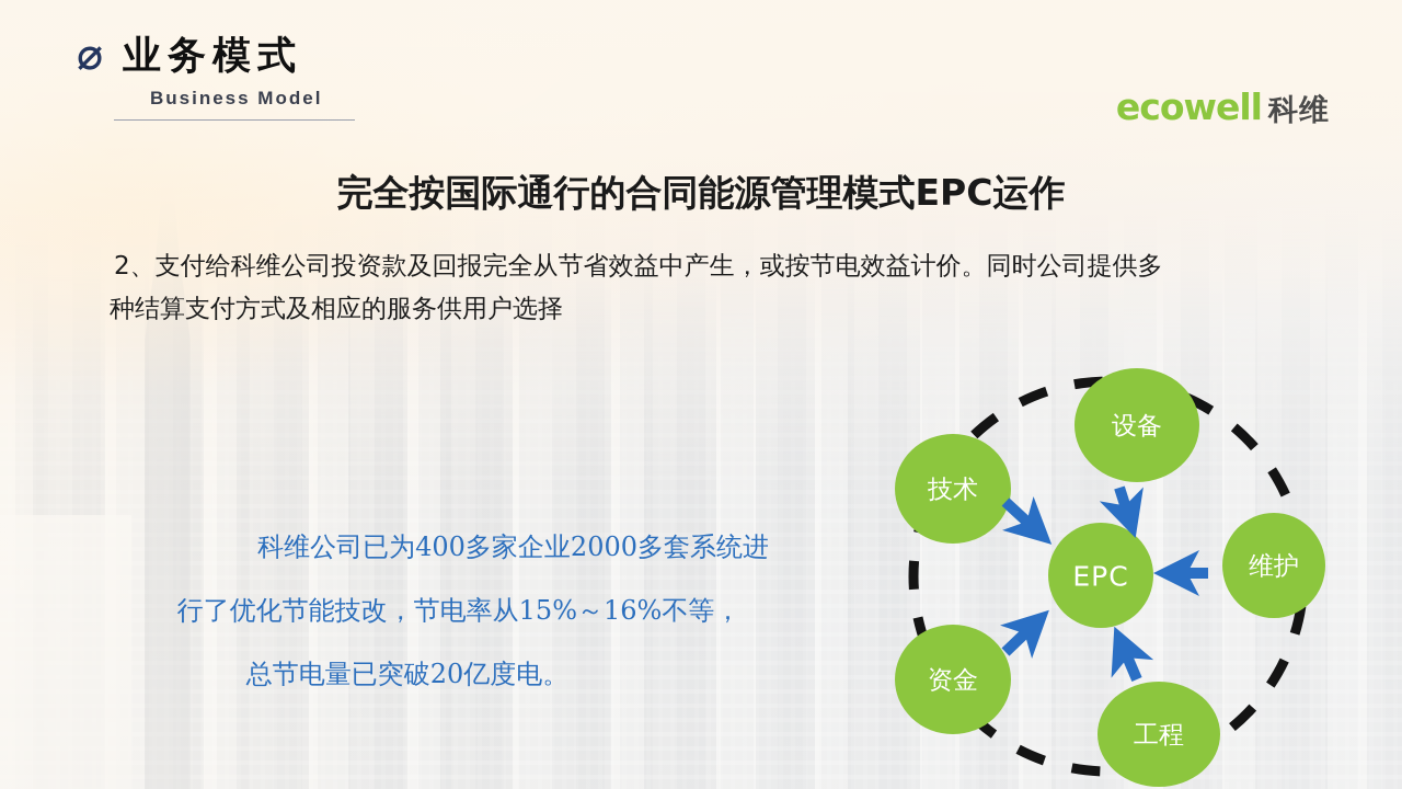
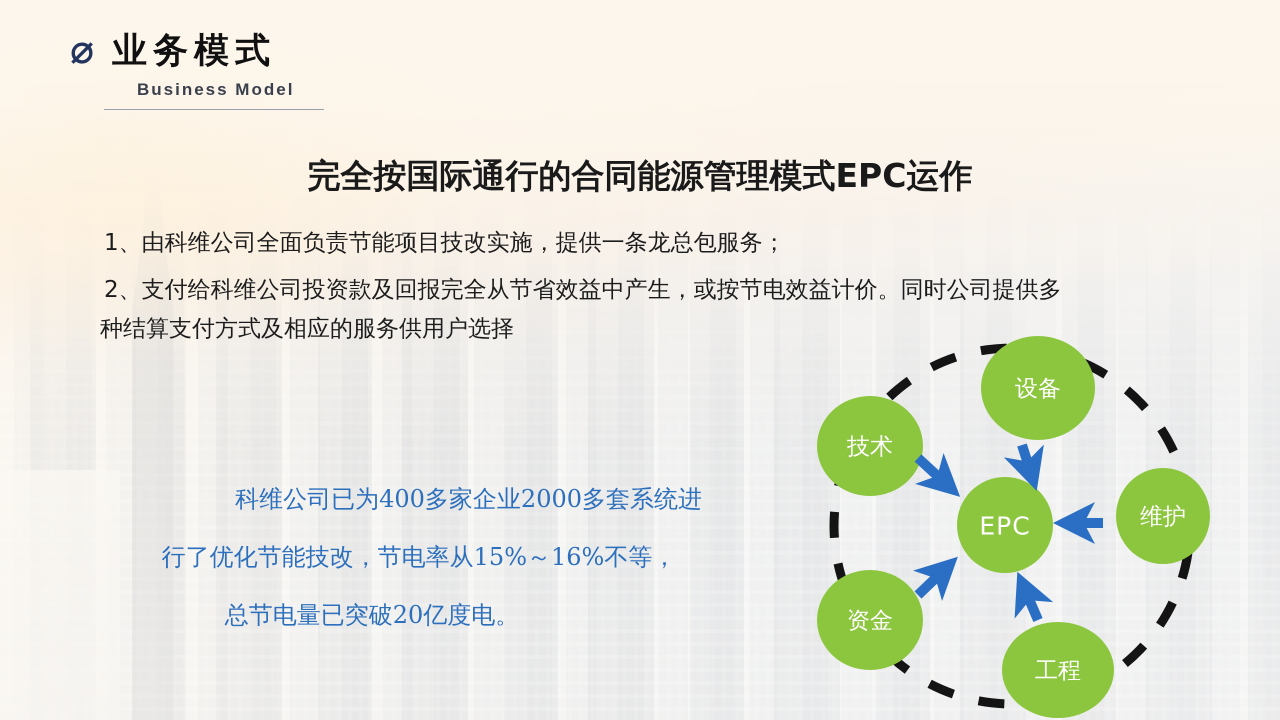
  ⌀
  业务模式
  Business Model
- ecowell
- 科维
  完全按国际通行的合同能源管理模式EPC运作
+ 1、由科维公司全面负责节能项目技改实施，提供一条龙总包服务；
  2、支付给科维公司投资款及回报完全从节省效益中产生，或按节电效益计价。同时公司提供多
  种结算支付方式及相应的服务供用户选择
  科维公司已为400多家企业2000多套系统进
  行了优化节能技改，节电率从15%～16%不等，
  总节电量已突破20亿度电。
  设备
  维护
  工程
  资金
  技术
  EPC
